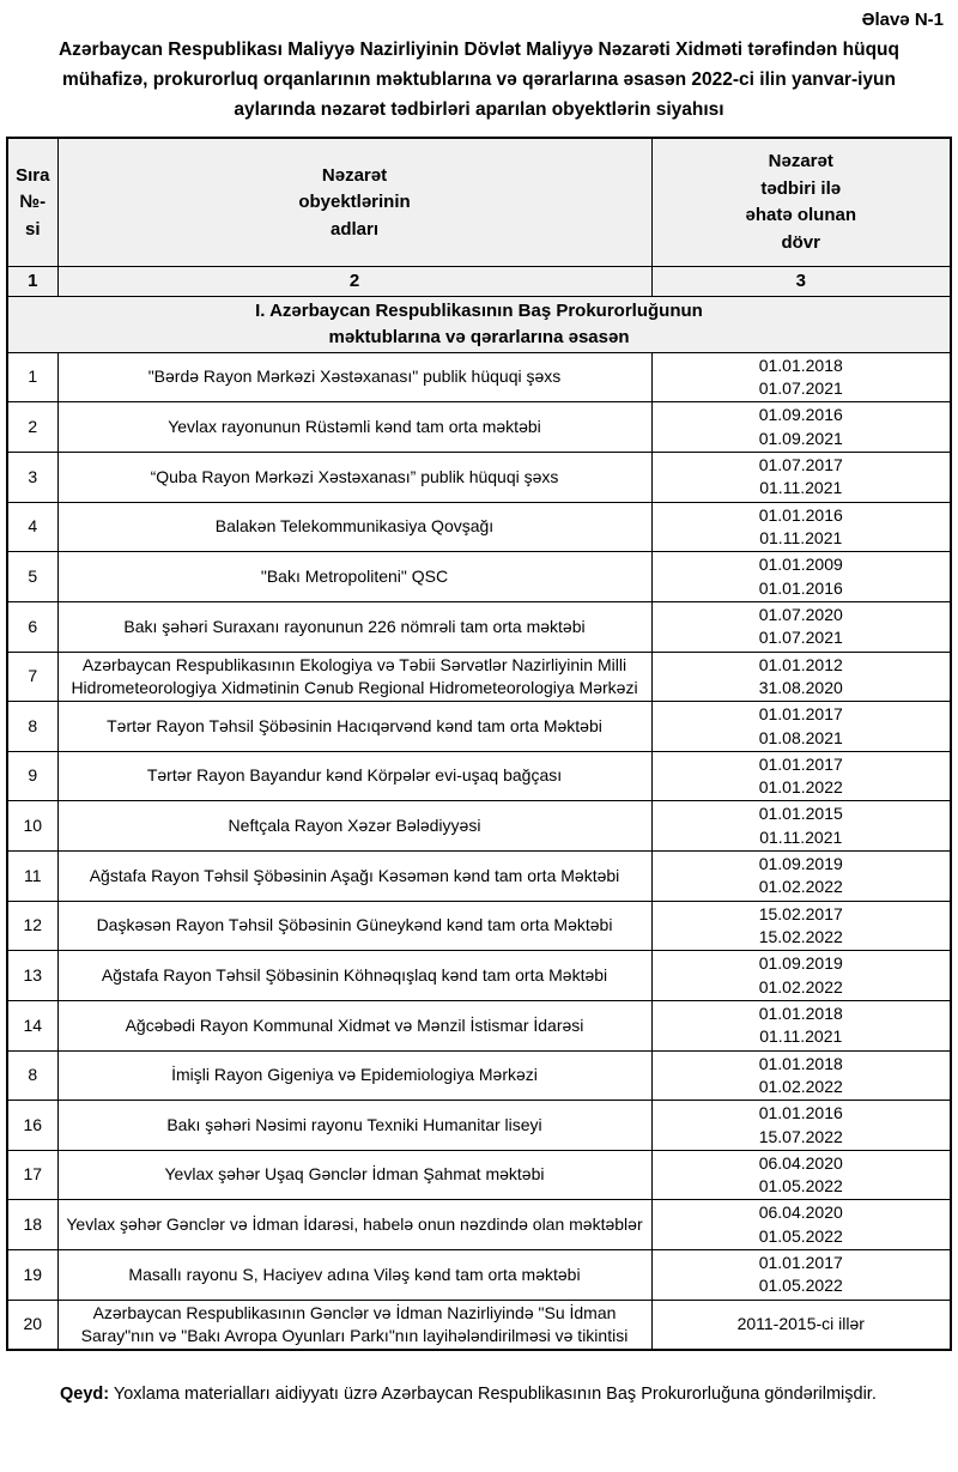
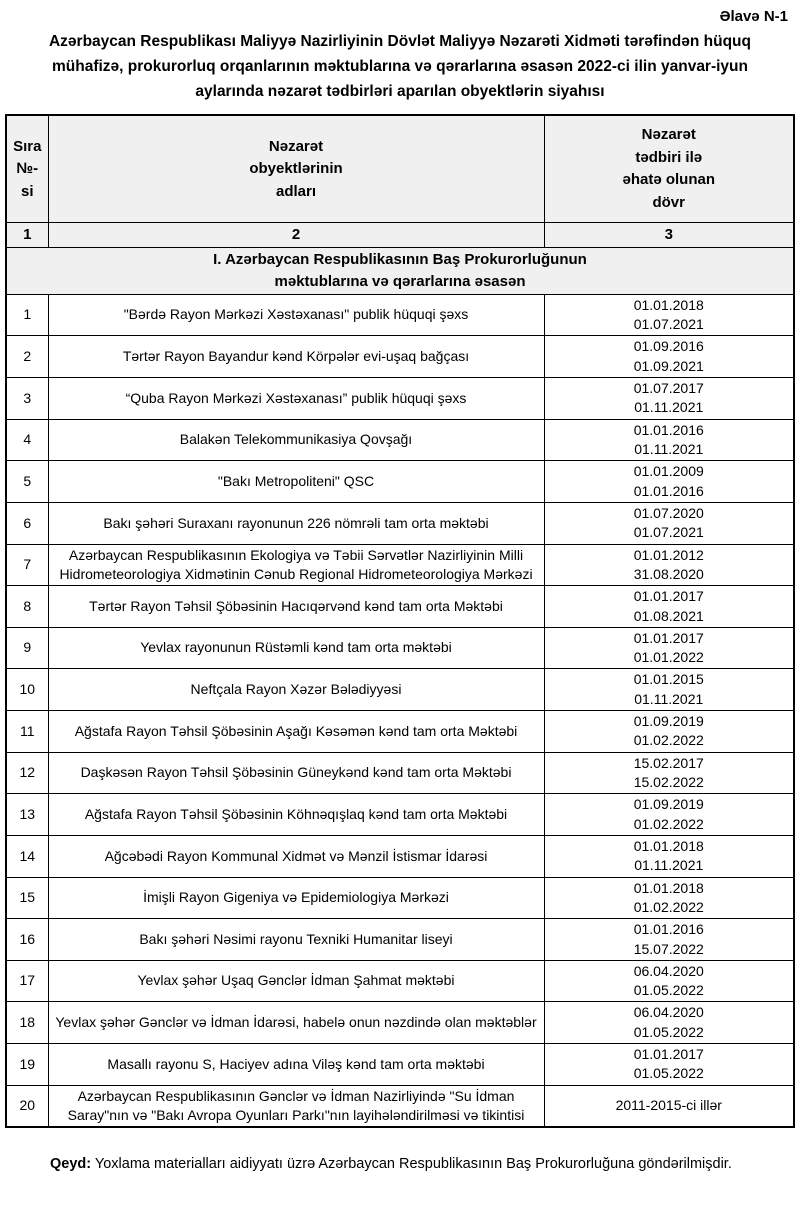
  Əlavə N-1
  Azərbaycan Respublikası Maliyyə Nazirliyinin Dövlət Maliyyə Nəzarəti Xidməti tərəfindən hüquq mühafizə, prokurorluq orqanlarının məktublarına və qərarlarına əsasən 2022-ci ilin yanvar-iyun aylarında nəzarət tədbirləri aparılan obyektlərin siyahısı
  Sıra №-si	Nəzarət obyektlərinin adları	Nəzarət tədbiri ilə əhatə olunan dövr
  1	2	3
  I. Azərbaycan Respublikasının Baş Prokurorluğunun məktublarına və qərarlarına əsasən
  1	"Bərdə Rayon Mərkəzi Xəstəxanası" publik hüquqi şəxs	01.01.2018 01.07.2021
- 2	Yevlax rayonunun Rüstəmli kənd tam orta məktəbi	01.09.2016 01.09.2021
+ 2	Tərtər Rayon Bayandur kənd Körpələr evi-uşaq bağçası	01.09.2016 01.09.2021
  3	“Quba Rayon Mərkəzi Xəstəxanası” publik hüquqi şəxs	01.07.2017 01.11.2021
  4	Balakən Telekommunikasiya Qovşağı	01.01.2016 01.11.2021
  5	"Bakı Metropoliteni" QSC	01.01.2009 01.01.2016
  6	Bakı şəhəri Suraxanı rayonunun 226 nömrəli tam orta məktəbi	01.07.2020 01.07.2021
  7	Azərbaycan Respublikasının Ekologiya və Təbii Sərvətlər Nazirliyinin Milli Hidrometeorologiya Xidmətinin Cənub Regional Hidrometeorologiya Mərkəzi	01.01.2012 31.08.2020
  8	Tərtər Rayon Təhsil Şöbəsinin Hacıqərvənd kənd tam orta Məktəbi	01.01.2017 01.08.2021
- 9	Tərtər Rayon Bayandur kənd Körpələr evi-uşaq bağçası	01.01.2017 01.01.2022
+ 9	Yevlax rayonunun Rüstəmli kənd tam orta məktəbi	01.01.2017 01.01.2022
  10	Neftçala Rayon Xəzər Bələdiyyəsi	01.01.2015 01.11.2021
  11	Ağstafa Rayon Təhsil Şöbəsinin Aşağı Kəsəmən kənd tam orta Məktəbi	01.09.2019 01.02.2022
  12	Daşkəsən Rayon Təhsil Şöbəsinin Güneykənd kənd tam orta Məktəbi	15.02.2017 15.02.2022
  13	Ağstafa Rayon Təhsil Şöbəsinin Köhnəqışlaq kənd tam orta Məktəbi	01.09.2019 01.02.2022
  14	Ağcəbədi Rayon Kommunal Xidmət və Mənzil İstismar İdarəsi	01.01.2018 01.11.2021
- 8	İmişli Rayon Gigeniya və Epidemiologiya Mərkəzi	01.01.2018 01.02.2022
+ 15	İmişli Rayon Gigeniya və Epidemiologiya Mərkəzi	01.01.2018 01.02.2022
  16	Bakı şəhəri Nəsimi rayonu Texniki Humanitar liseyi	01.01.2016 15.07.2022
  17	Yevlax şəhər Uşaq Gənclər İdman Şahmat məktəbi	06.04.2020 01.05.2022
  18	Yevlax şəhər Gənclər və İdman İdarəsi, habelə onun nəzdində olan məktəblər	06.04.2020 01.05.2022
  19	Masallı rayonu S, Haciyev adına Viləş kənd tam orta məktəbi	01.01.2017 01.05.2022
  20	Azərbaycan Respublikasının Gənclər və İdman Nazirliyində "Su İdman Saray"nın və "Bakı Avropa Oyunları Parkı"nın layihələndirilməsi və tikintisi	2011-2015-ci illər
  Qeyd: Yoxlama materialları aidiyyatı üzrə Azərbaycan Respublikasının Baş Prokurorluğuna göndərilmişdir.
